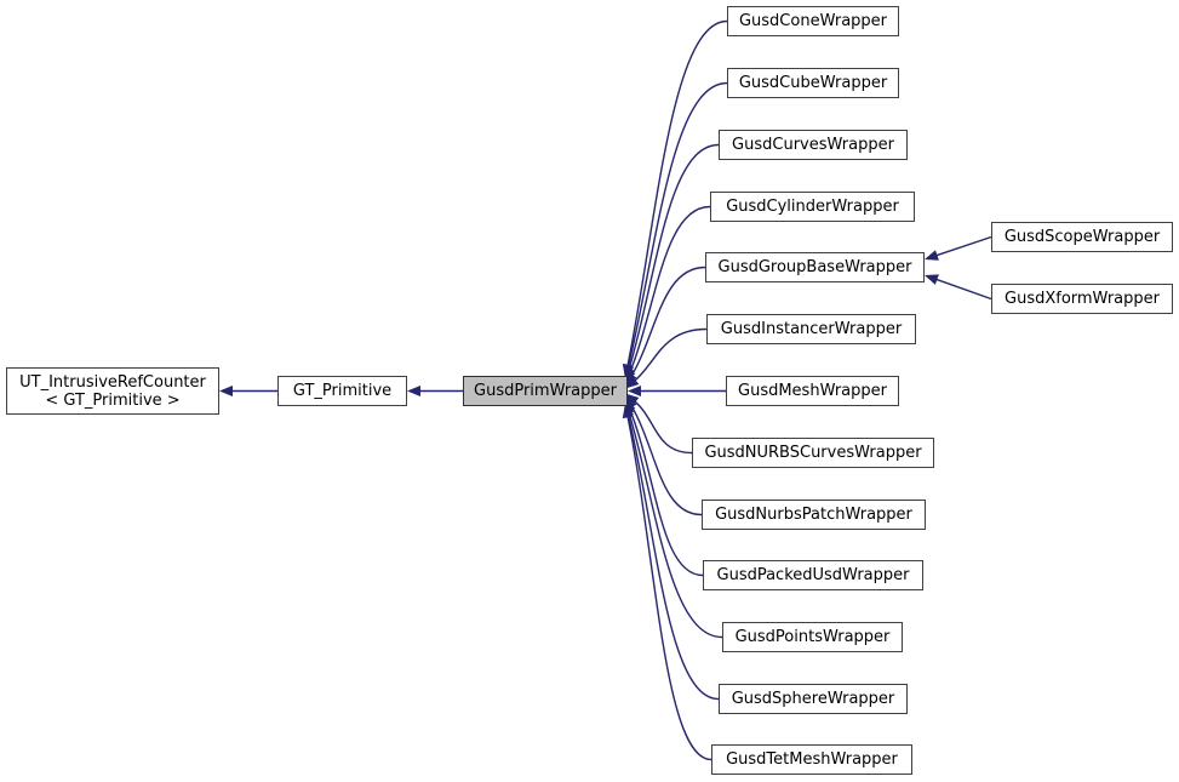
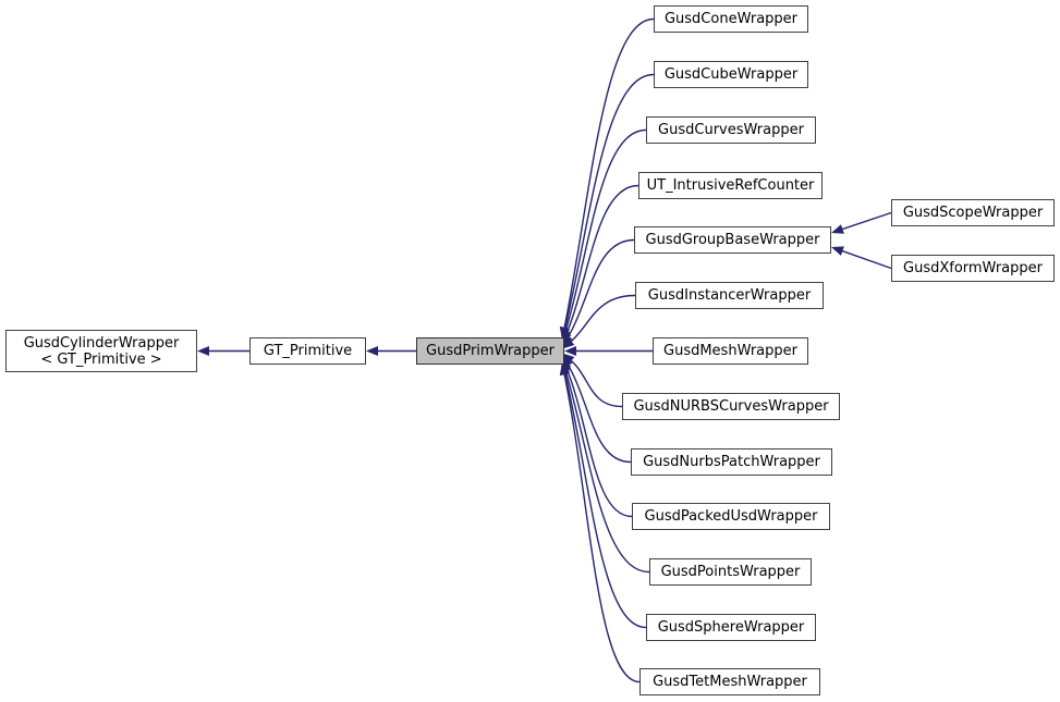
- UT_IntrusiveRefCounter
+ GusdCylinderWrapper
  < GT_Primitive >
  GT_Primitive
  GusdPrimWrapper
  GusdConeWrapper
  GusdCubeWrapper
  GusdCurvesWrapper
- GusdCylinderWrapper
+ UT_IntrusiveRefCounter
  GusdGroupBaseWrapper
  GusdInstancerWrapper
  GusdMeshWrapper
  GusdNURBSCurvesWrapper
  GusdNurbsPatchWrapper
  GusdPackedUsdWrapper
  GusdPointsWrapper
  GusdSphereWrapper
  GusdTetMeshWrapper
  GusdScopeWrapper
  GusdXformWrapper
